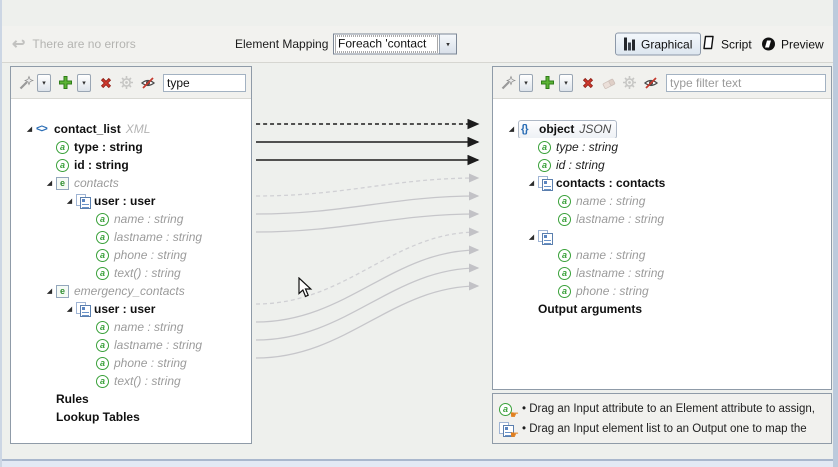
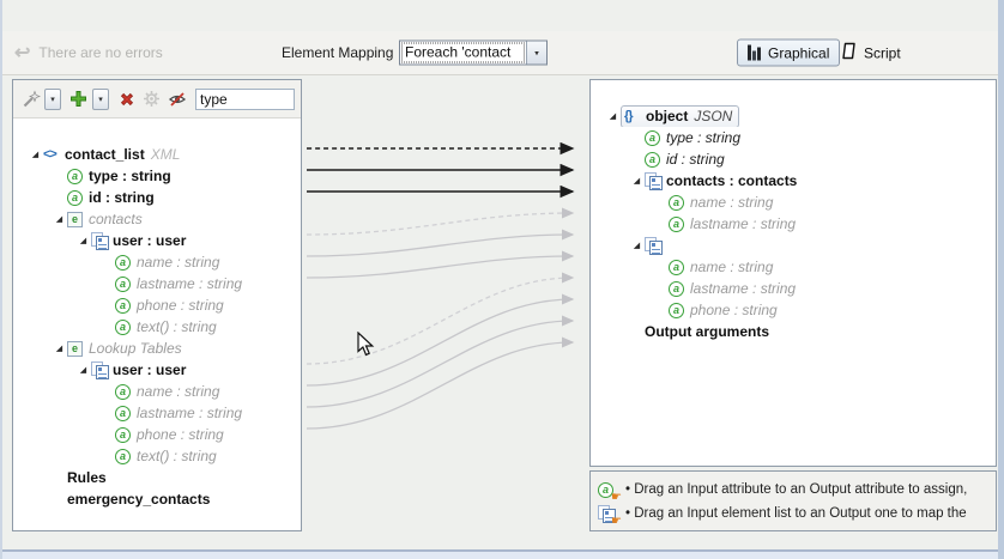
  ↩
  There are no errors
  Element Mapping
  Foreach 'contact
  Graphical
  Script
- Preview
  type
  <>
  contact_list
  XML
  a
  type : string
  a
  id : string
  e
  contacts
  user : user
  a
  name : string
  a
  lastname : string
  a
  phone : string
  a
  text() : string
  e
- emergency_contacts
+ Lookup Tables
  user : user
  a
  name : string
  a
  lastname : string
  a
  phone : string
  a
  text() : string
  Rules
- Lookup Tables
+ emergency_contacts
- type filter text
  {}
  object
  JSON
  a
  type : string
  a
  id : string
  contacts : contacts
  a
  name : string
  a
  lastname : string
  a
  name : string
  a
  lastname : string
  a
  phone : string
  Output arguments
  a
  ☛
- • Drag an Input attribute to an Element attribute to assign,
+ • Drag an Input attribute to an Output attribute to assign,
  ☛
  • Drag an Input element list to an Output one to map the
